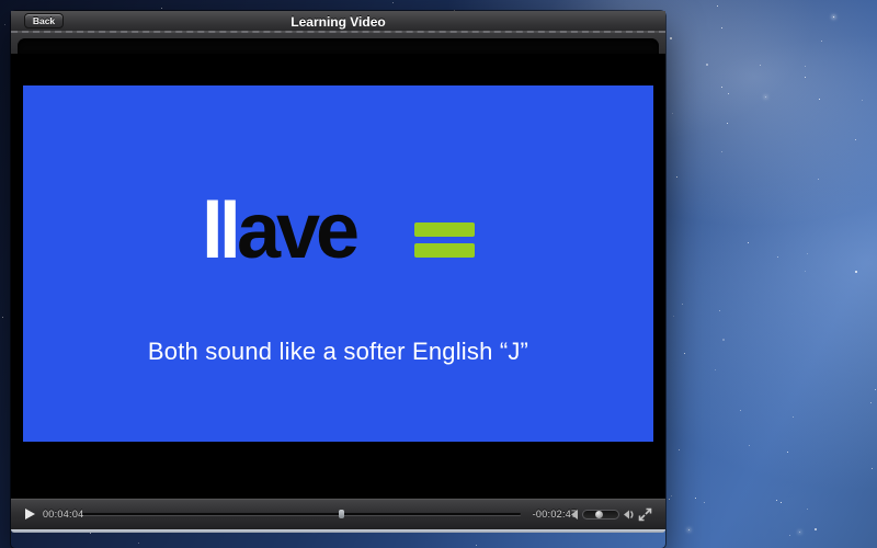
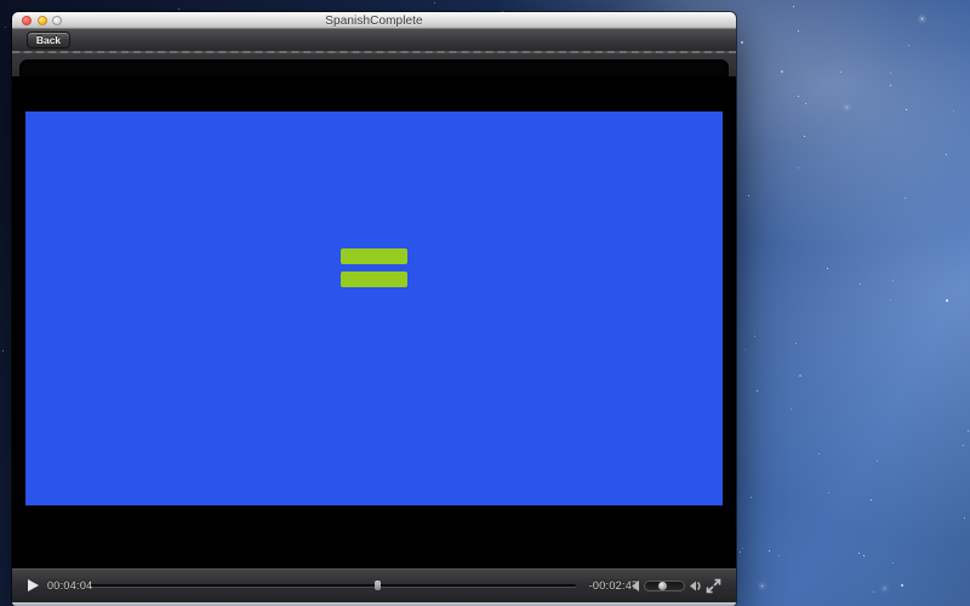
+ SpanishComplete
  Back
- Learning Video
- llave
- Both sound like a softer English “J”
  00:04:04
  -00:02:4
